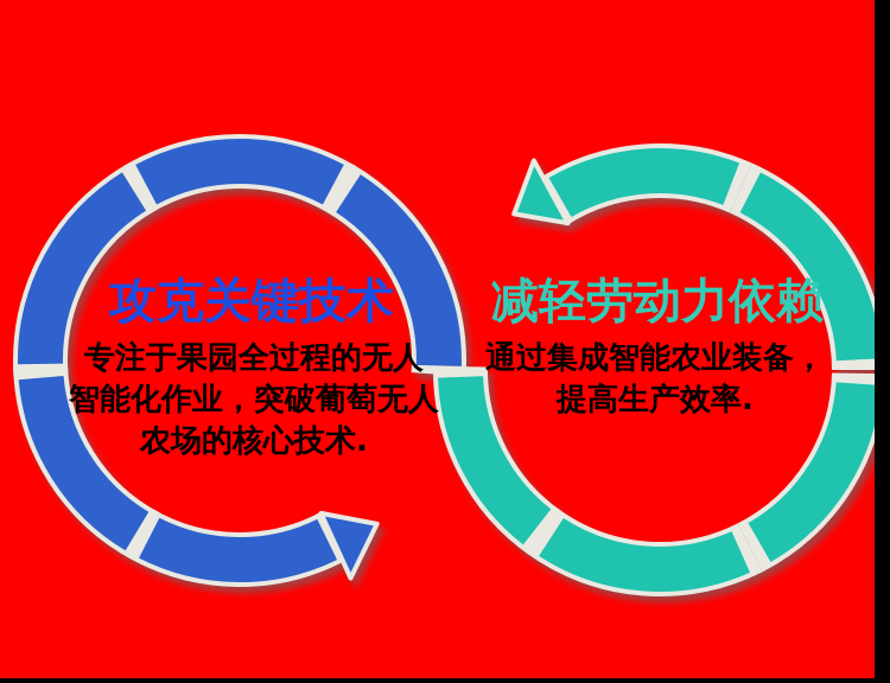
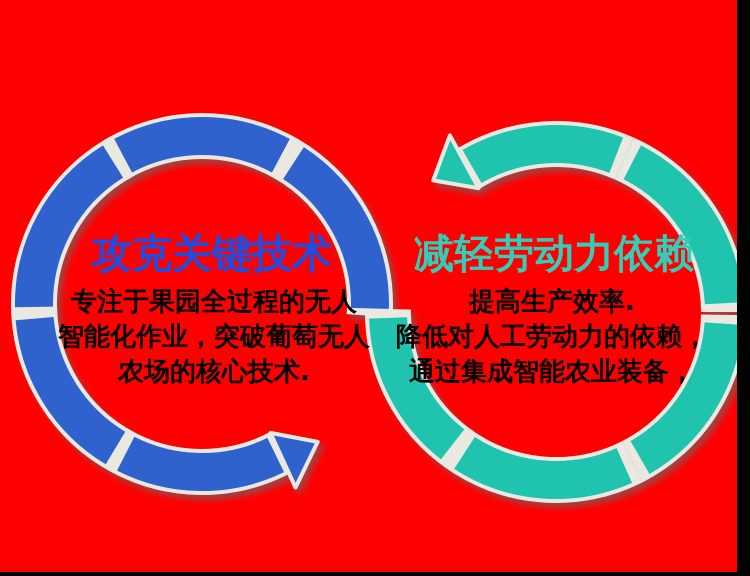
  攻克关键技术
  专注于果园全过程的无人
  智能化作业，突破葡萄无人
  农场的核心技术.
  减轻劳动力依赖
- 通过集成智能农业装备，
+ 提高生产效率.
+ 降低对人工劳动力的依赖，
- 提高生产效率.
+ 通过集成智能农业装备，
